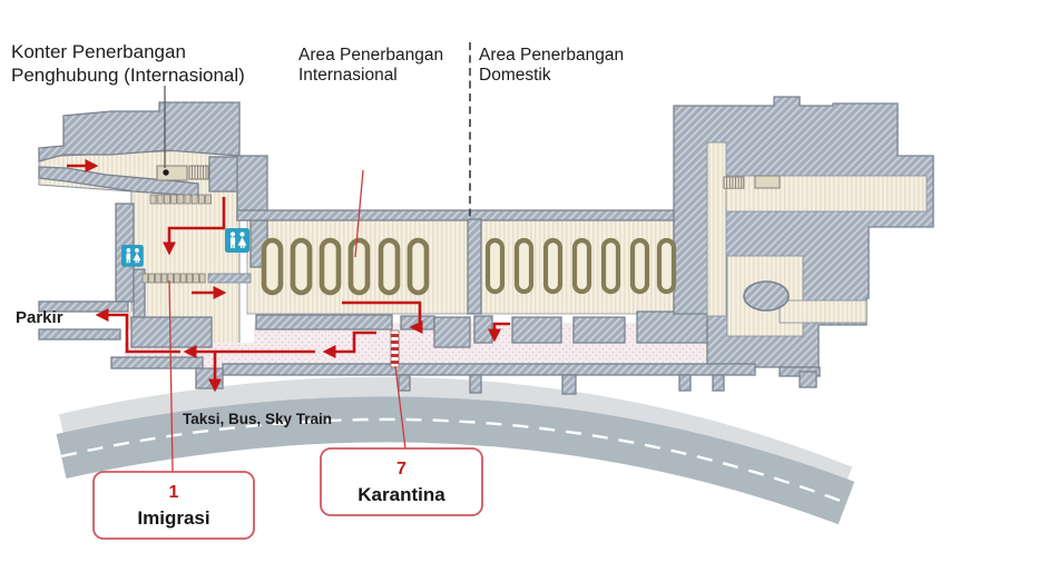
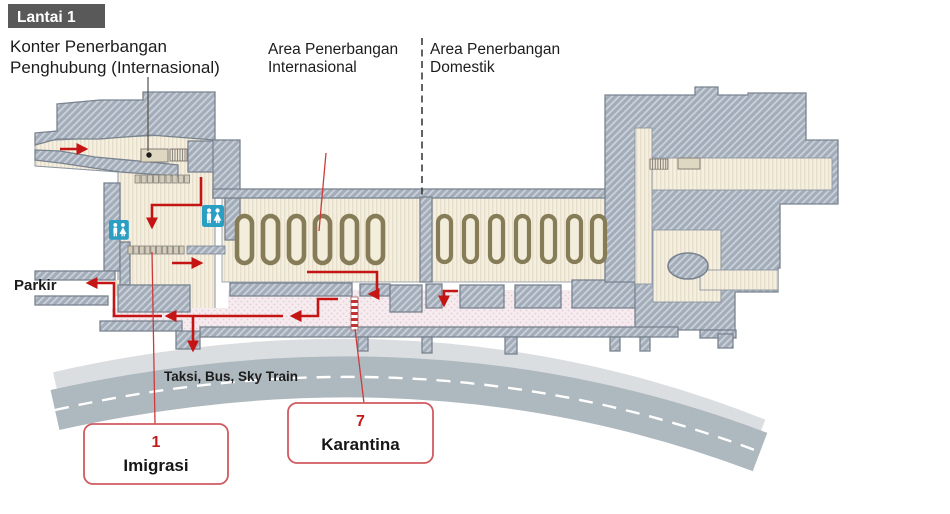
+ Lantai 1
  Konter Penerbangan
  Penghubung (Internasional)
  Area Penerbangan
  Internasional
  Area Penerbangan
  Domestik
  Parkir
  Taksi, Bus, Sky Train
  1
  Imigrasi
  7
  Karantina
